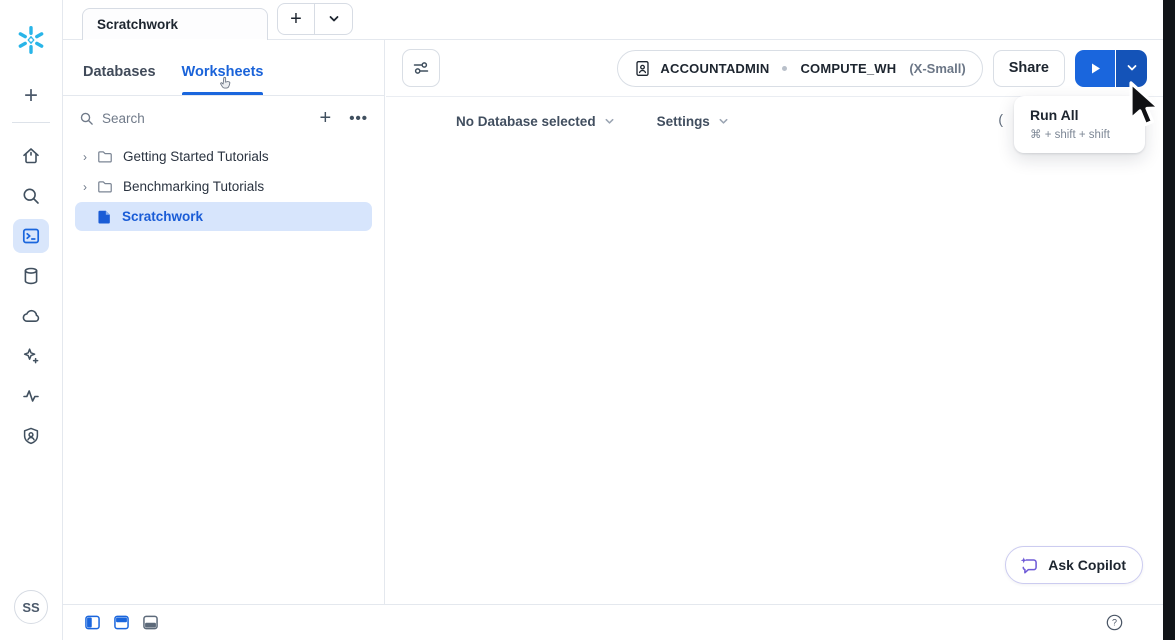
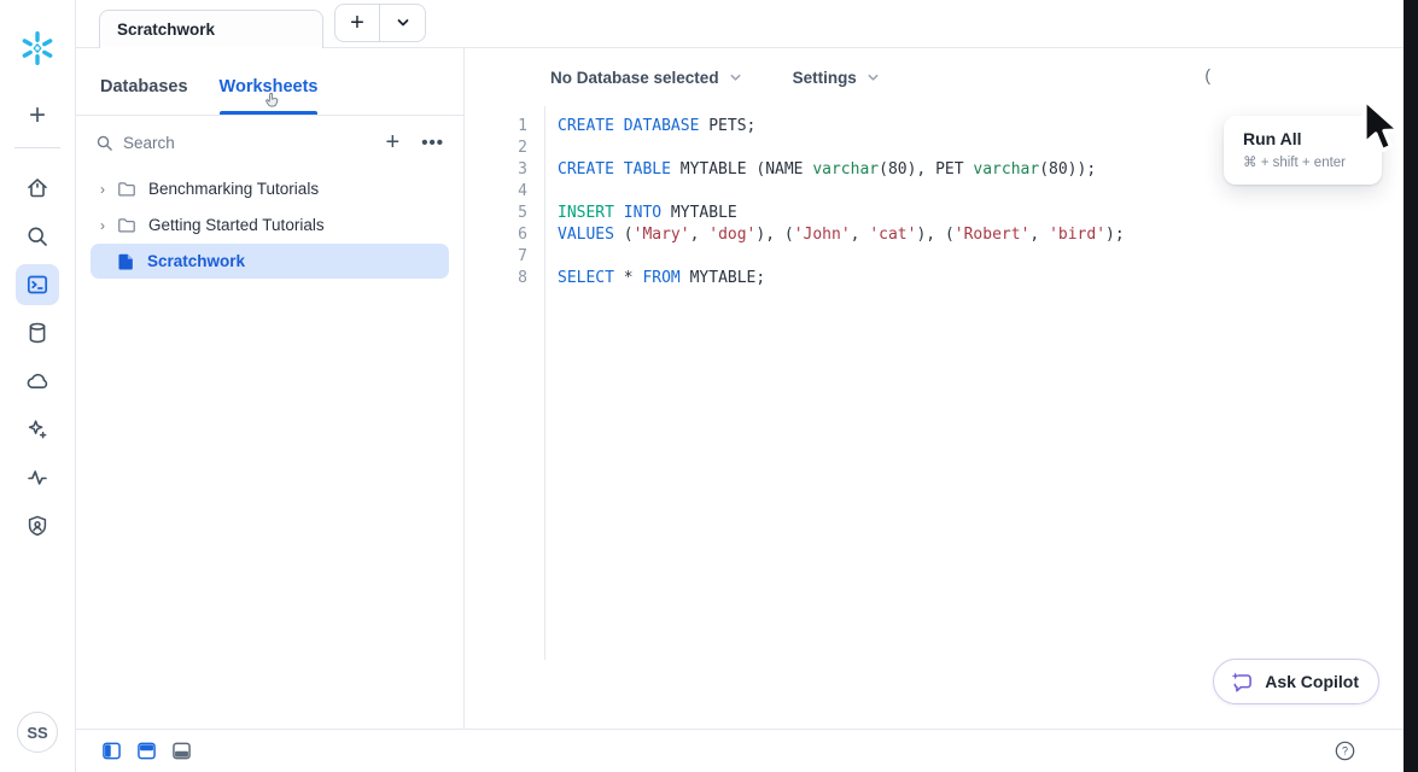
  +
  SS
  Scratchwork
  +
  Databases
  Worksheets
  Search
  +
  •••
  ›
- Getting Started Tutorials
+ Benchmarking Tutorials
  ›
- Benchmarking Tutorials
+ Getting Started Tutorials
  Scratchwork
- ACCOUNTADMIN
- COMPUTE_WH
- (X-Small)
- Share
  No Database selected
  Settings
  (
+ 1
+ 2
+ 3
+ 4
+ 5
+ 6
+ 7
+ 8
+ CREATE DATABASE PETS;
+ CREATE TABLE MYTABLE (NAME varchar(80), PET varchar(80));
+ INSERT INTO MYTABLE
+ VALUES ('Mary', 'dog'), ('John', 'cat'), ('Robert', 'bird');
+ SELECT * FROM MYTABLE;
  Ask Copilot
  Run All
- ⌘ + shift + shift
+ ⌘ + shift + enter
  ?
